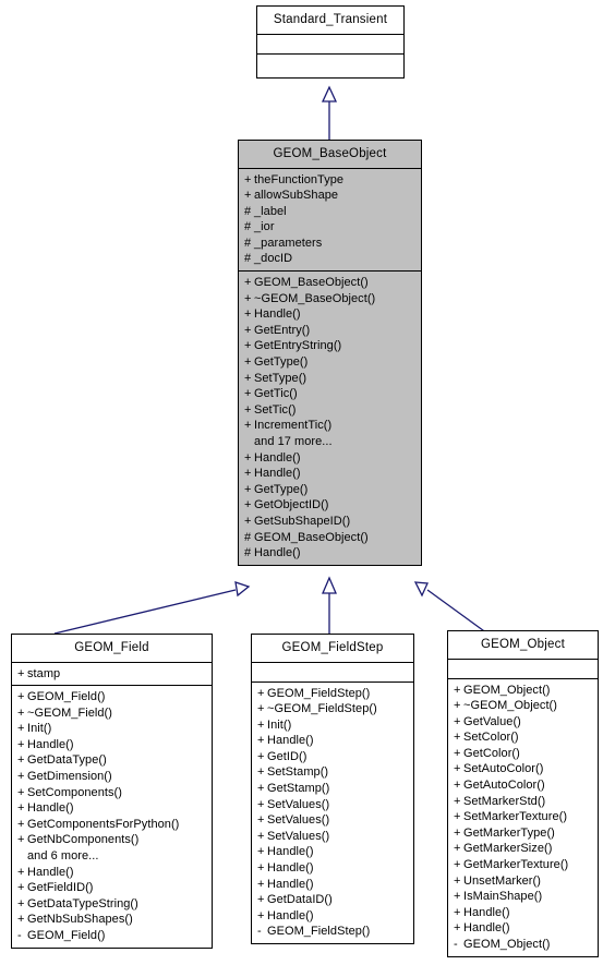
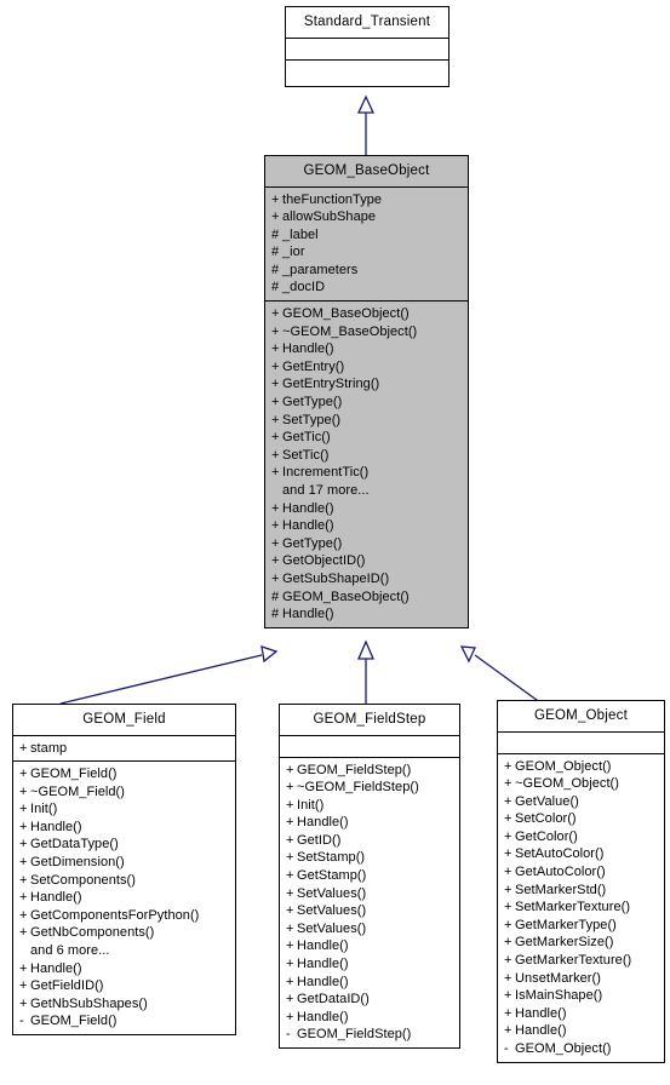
  Standard_Transient
  GEOM_BaseObject
  + theFunctionType
  + allowSubShape
  # _label
  # _ior
  # _parameters
  # _docID
  + GEOM_BaseObject()
  + ~GEOM_BaseObject()
  + Handle()
  + GetEntry()
  + GetEntryString()
  + GetType()
  + SetType()
  + GetTic()
  + SetTic()
  + IncrementTic()
  and 17 more...
  + Handle()
  + Handle()
  + GetType()
  + GetObjectID()
  + GetSubShapeID()
  # GEOM_BaseObject()
  # Handle()
  GEOM_Field
  + stamp
  + GEOM_Field()
  + ~GEOM_Field()
  + Init()
  + Handle()
  + GetDataType()
  + GetDimension()
  + SetComponents()
  + Handle()
  + GetComponentsForPython()
  + GetNbComponents()
  and 6 more...
  + Handle()
  + GetFieldID()
- + GetDataTypeString()
  + GetNbSubShapes()
  - GEOM_Field()
  GEOM_FieldStep
  + GEOM_FieldStep()
  + ~GEOM_FieldStep()
  + Init()
  + Handle()
  + GetID()
  + SetStamp()
  + GetStamp()
  + SetValues()
  + SetValues()
  + SetValues()
  + Handle()
  + Handle()
  + Handle()
  + GetDataID()
  + Handle()
  - GEOM_FieldStep()
  GEOM_Object
  + GEOM_Object()
  + ~GEOM_Object()
  + GetValue()
  + SetColor()
  + GetColor()
  + SetAutoColor()
  + GetAutoColor()
  + SetMarkerStd()
  + SetMarkerTexture()
  + GetMarkerType()
  + GetMarkerSize()
  + GetMarkerTexture()
  + UnsetMarker()
  + IsMainShape()
  + Handle()
  + Handle()
  - GEOM_Object()
